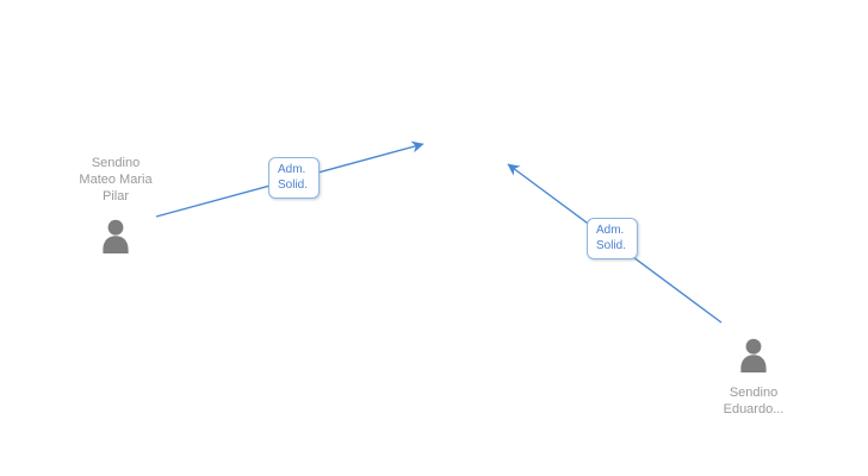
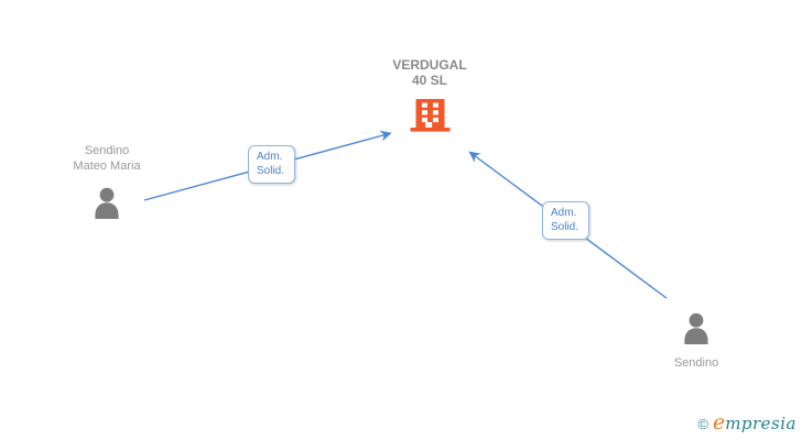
+ VERDUGAL
+ 40 SL
  Sendino
  Mateo Maria
- Pilar
  Sendino
- Eduardo...
  Adm.
  Solid.
  Adm.
  Solid.
+ ©
+ e
+ mpresia
